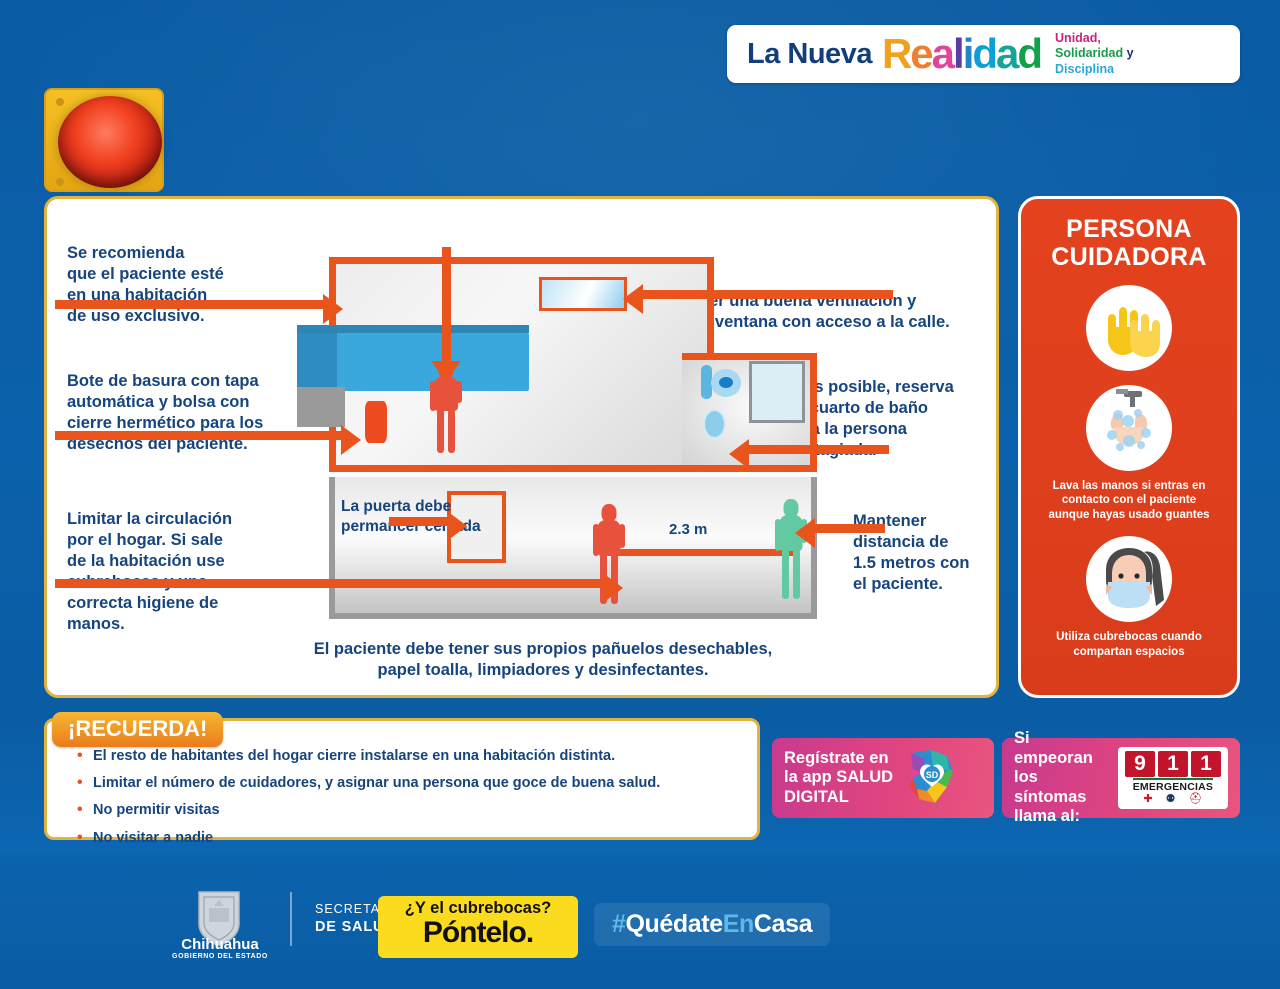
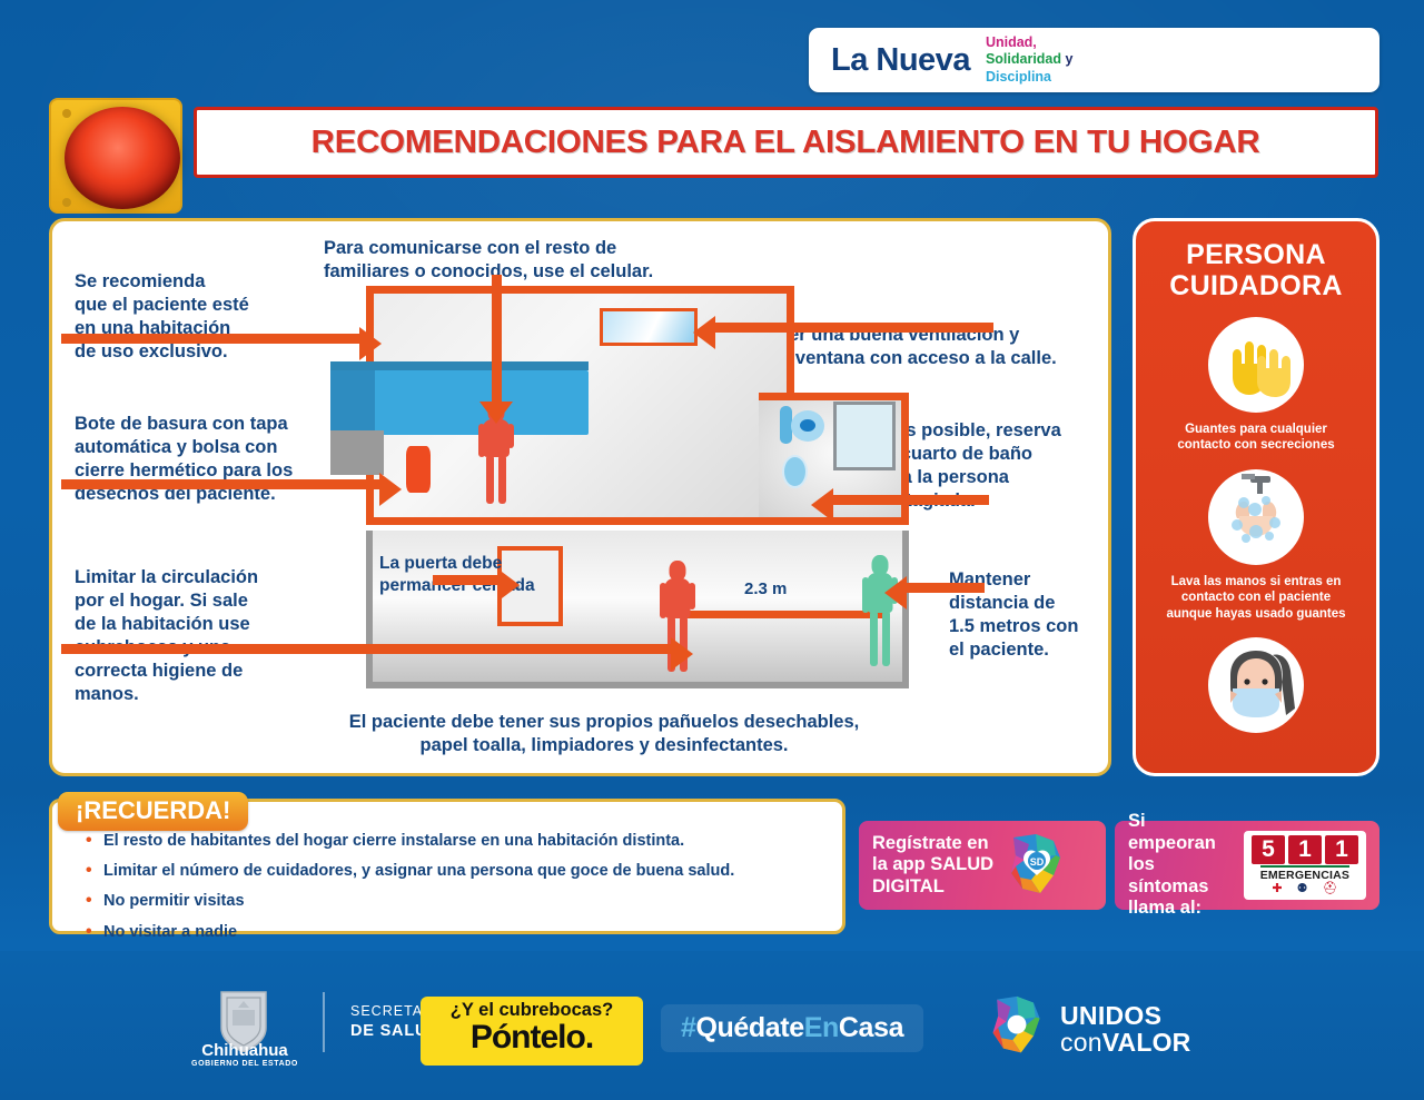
  La Nueva
- Realidad
  Unidad,
  Solidaridad y
  Disciplina
+ RECOMENDACIONES PARA EL AISLAMIENTO EN TU HOGAR
  Se recomienda
  que el paciente esté
  en una habitación
  de uso exclusivo.
  Bote de basura con tapa
  automática y bolsa con
  cierre hermético para los
  desechos del paciente.
  Limitar la circulación
  por el hogar. Si sale
  de la habitación use
  correcta higiene de
  manos.
+ Para comunicarse con el resto de
+ familiares o conocidos, use el celular.
  er una buena ventilación y
  ventana con acceso a la calle.
  s posible, reserva
  cuarto de baño
  a la persona
  Mantener
  distancia de
  1.5 metros con
  el paciente.
  El paciente debe tener sus propios pañuelos desechables,
  papel toalla, limpiadores y desinfectantes.
  La puerta debe
  permancer cerrada
  2.3 m
  PERSONA
  CUIDADORA
+ Guantes para cualquier
+ contacto con secreciones
  Lava las manos si entras en
  contacto con el paciente
  aunque hayas usado guantes
- Utiliza cubrebocas cuando
- compartan espacios
  El resto de habitantes del hogar cierre instalarse en una habitación distinta.
  Limitar el número de cuidadores, y asignar una persona que goce de buena salud.
  No permitir visitas
  No visitar a nadie
  ¡RECUERDA!
  Regístrate en
  la app SALUD
  DIGITAL
  SD
  Si empeoran
  los síntomas
  llama al:
- 9
+ 5
  1
  1
  EMERGENCIAS
  ✚
  ⚉
  ⛑
  Chihuahua
  SECRETA
  DE SAL
  ¿Y el cubrebocas?
  Póntelo.
  #QuédateEnCasa
+ UNIDOS
+ conVALOR
